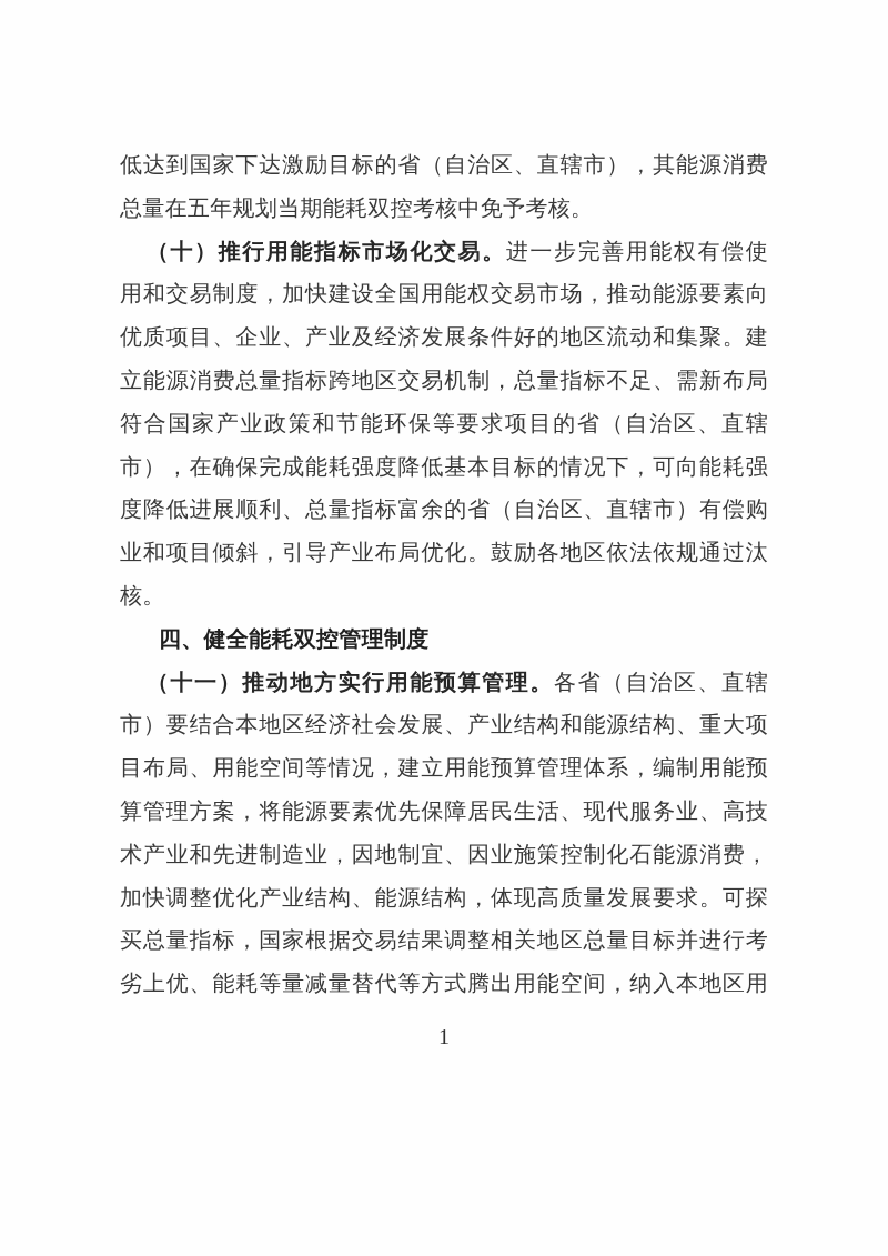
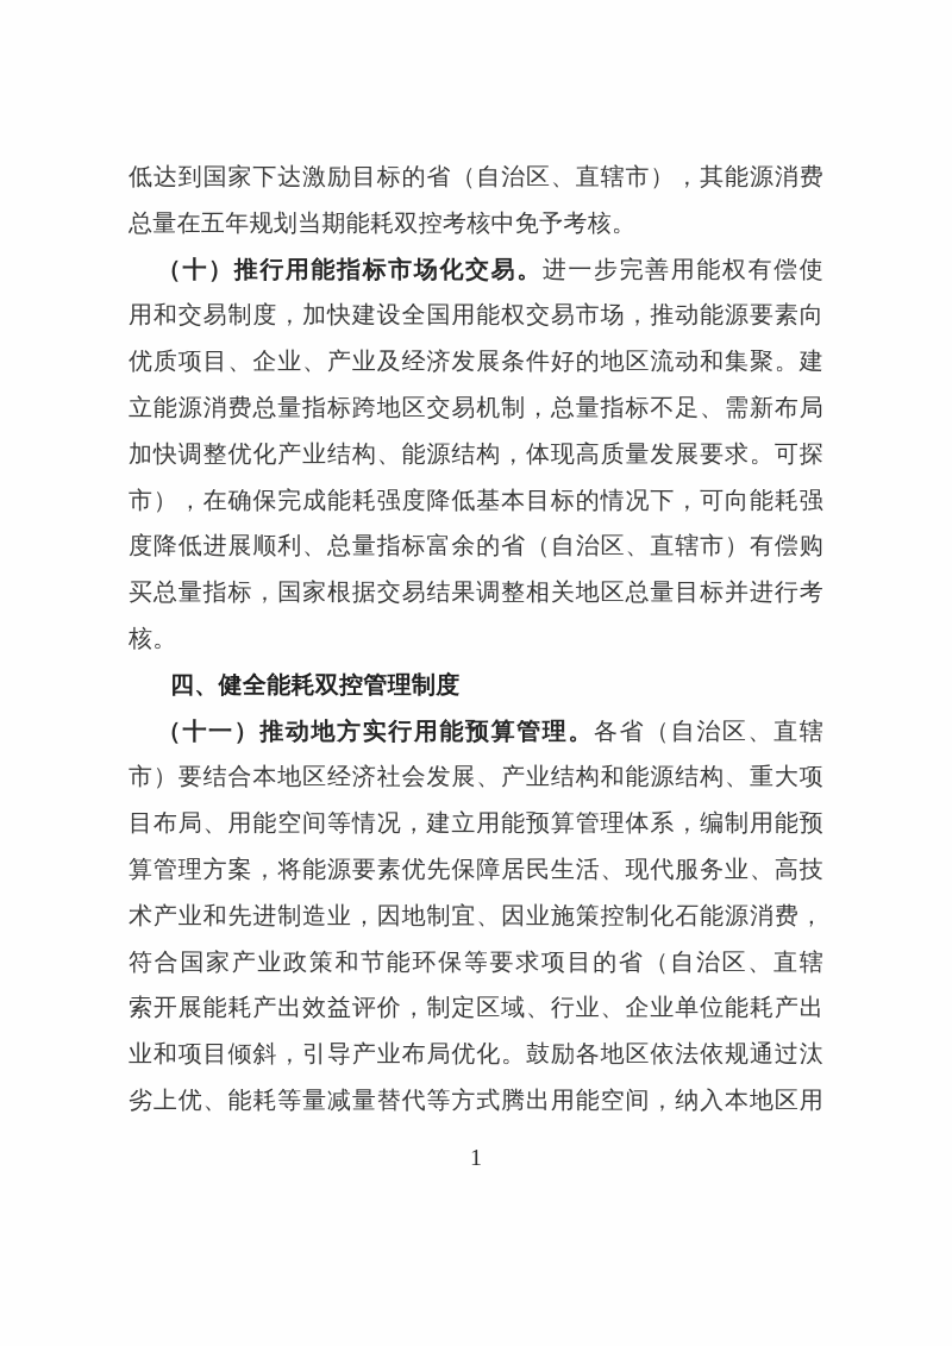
  低达到国家下达激励目标的省（自治区、直辖市），其能源消费
  总量在五年规划当期能耗双控考核中免予考核。
  （十）推行用能指标市场化交易。进一步完善用能权有偿使
  用和交易制度，加快建设全国用能权交易市场，推动能源要素向
  优质项目、企业、产业及经济发展条件好的地区流动和集聚。建
  立能源消费总量指标跨地区交易机制，总量指标不足、需新布局
- 符合国家产业政策和节能环保等要求项目的省（自治区、直辖
+ 加快调整优化产业结构、能源结构，体现高质量发展要求。可探
  市），在确保完成能耗强度降低基本目标的情况下，可向能耗强
  度降低进展顺利、总量指标富余的省（自治区、直辖市）有偿购
- 业和项目倾斜，引导产业布局优化。鼓励各地区依法依规通过汰
+ 买总量指标，国家根据交易结果调整相关地区总量目标并进行考
  核。
  四、健全能耗双控管理制度
  （十一）推动地方实行用能预算管理。各省（自治区、直辖
  市）要结合本地区经济社会发展、产业结构和能源结构、重大项
  目布局、用能空间等情况，建立用能预算管理体系，编制用能预
  算管理方案，将能源要素优先保障居民生活、现代服务业、高技
  术产业和先进制造业，因地制宜、因业施策控制化石能源消费，
- 加快调整优化产业结构、能源结构，体现高质量发展要求。可探
+ 符合国家产业政策和节能环保等要求项目的省（自治区、直辖
+ 索开展能耗产出效益评价，制定区域、行业、企业单位能耗产出
- 买总量指标，国家根据交易结果调整相关地区总量目标并进行考
+ 业和项目倾斜，引导产业布局优化。鼓励各地区依法依规通过汰
  劣上优、能耗等量减量替代等方式腾出用能空间，纳入本地区用
  1
